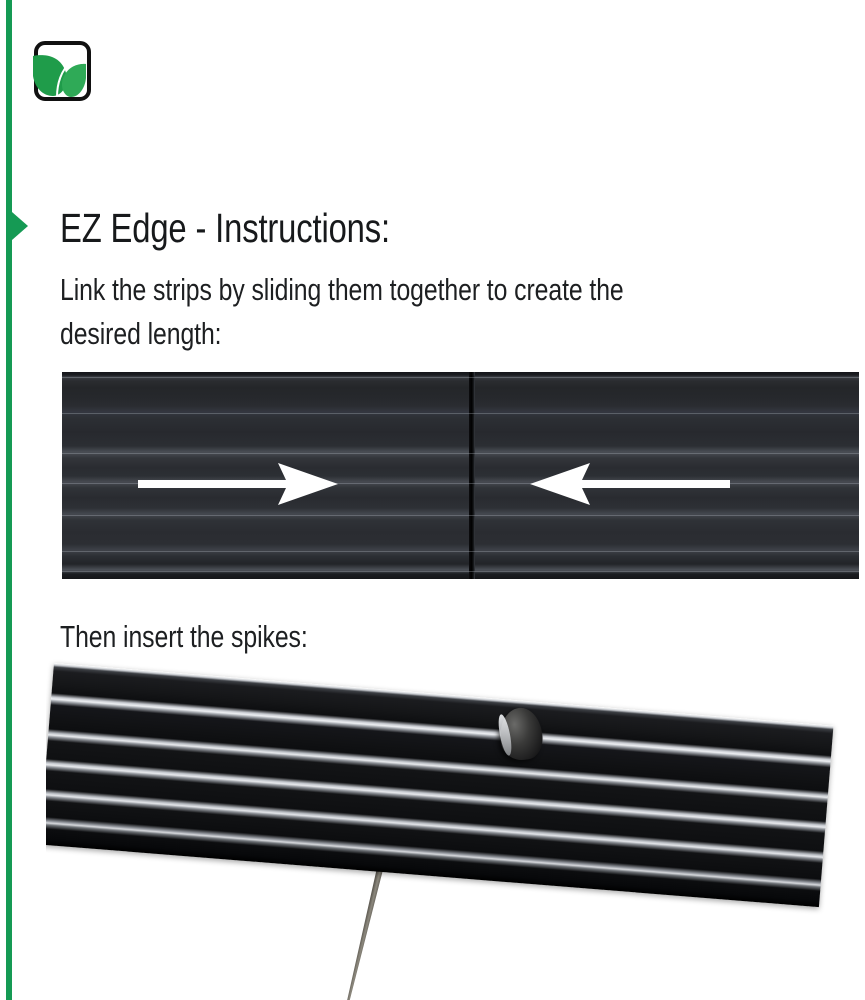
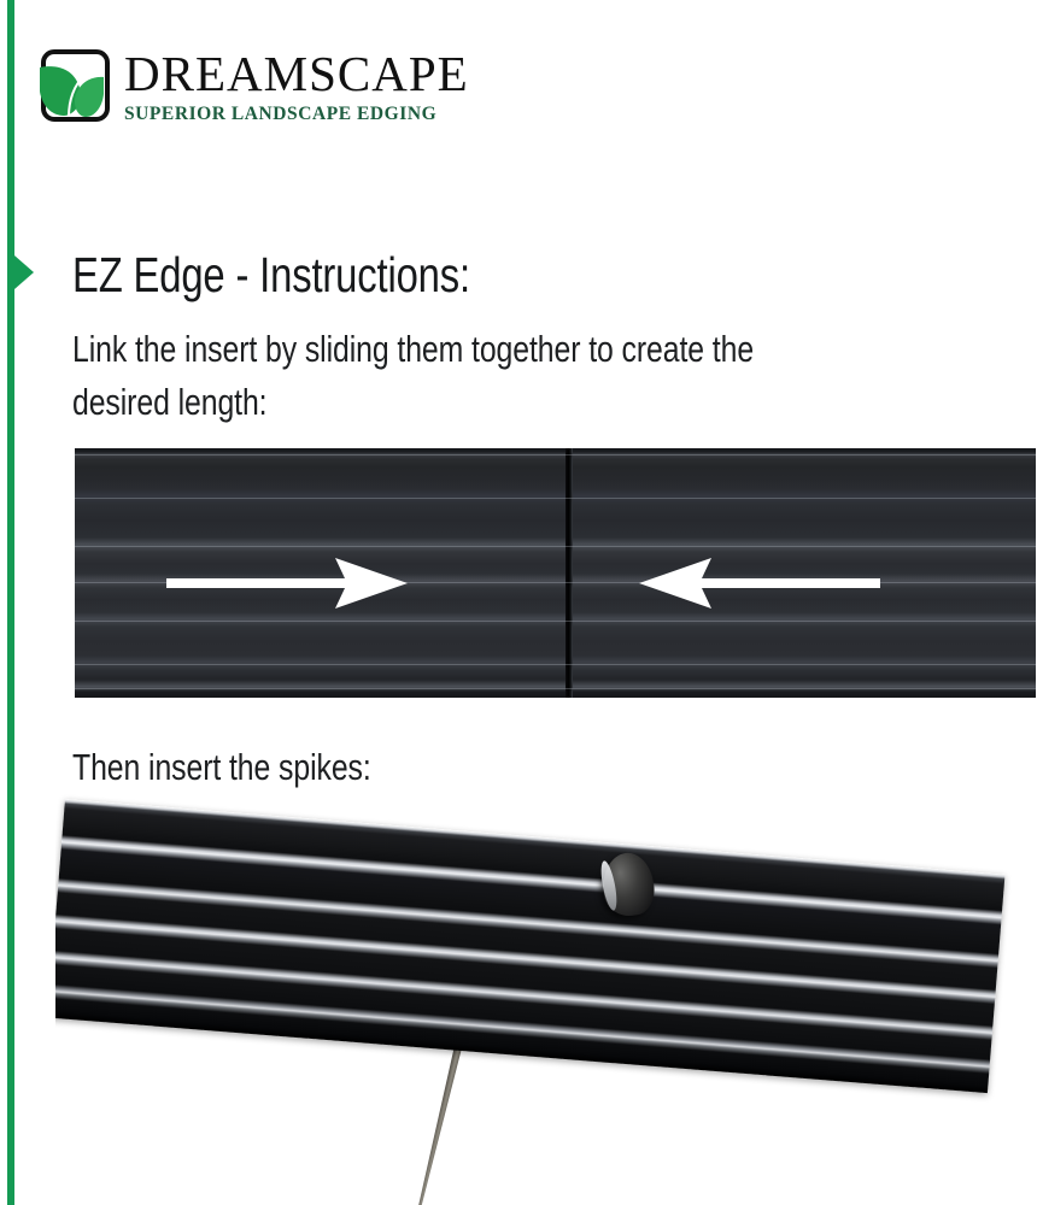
+ DREAMSCAPE
+ SUPERIOR LANDSCAPE EDGING
  EZ Edge - Instructions:
- Link the strips by sliding them together to create the
+ Link the insert by sliding them together to create the
  desired length:
  Then insert the spikes:
